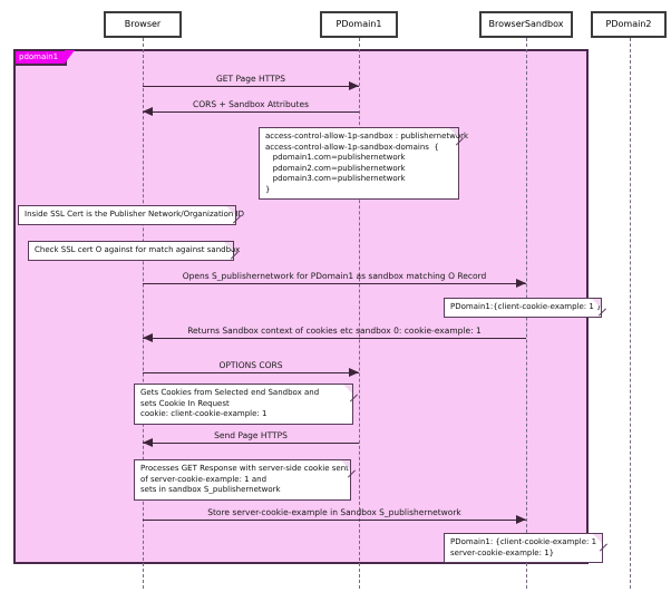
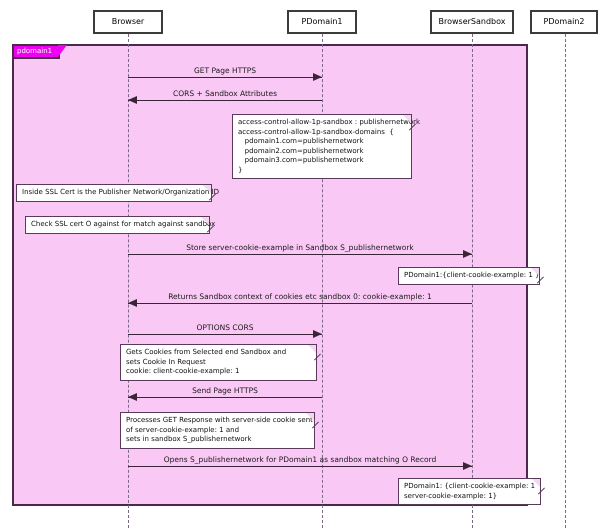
  pdomain1
  Browser
  PDomain1
  BrowserSandbox
  PDomain2
  GET Page HTTPS
  CORS + Sandbox Attributes
- Opens S_publishernetwork for PDomain1 as sandbox matching O Record
+ Store server-cookie-example in Sandbox S_publishernetwork
  Returns Sandbox context of cookies etc sandbox 0: cookie-example: 1
  OPTIONS CORS
  Send Page HTTPS
- Store server-cookie-example in Sandbox S_publishernetwork
+ Opens S_publishernetwork for PDomain1 as sandbox matching O Record
  access-control-allow-1p-sandbox : publishernetwork
  access-control-allow-1p-sandbox-domains {
  pdomain1.com=publishernetwork
  pdomain2.com=publishernetwork
  pdomain3.com=publishernetwork
  }
  Inside SSL Cert is the Publisher Network/Organization ID
  Check SSL cert O against for match against sandbox
  PDomain1:{client-cookie-example: 1 }
  Gets Cookies from Selected end Sandbox and
  sets Cookie In Request
  cookie: client-cookie-example: 1
  Processes GET Response with server-side cookie sent
  of server-cookie-example: 1 and
  sets in sandbox S_publishernetwork
  PDomain1: {client-cookie-example: 1
  server-cookie-example: 1}
